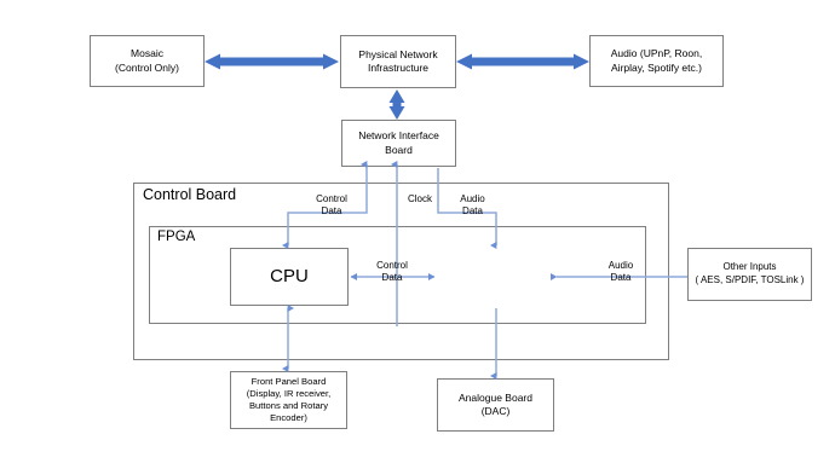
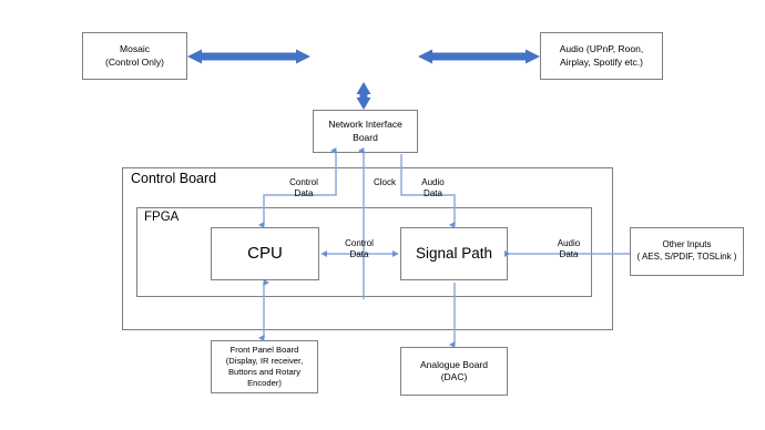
  Control Board
  FPGA
  Mosaic
  (Control Only)
- Physical Network
- Infrastructure
  Audio (UPnP, Roon,
  Airplay, Spotify etc.)
  Network Interface
  Board
  CPU
+ Signal Path
  Other Inputs
  ( AES, S/PDIF, TOSLink )
  Front Panel Board
  (Display, IR receiver,
  Buttons and Rotary
  Encoder)
  Analogue Board
  (DAC)
  Control
  Data
  Clock
  Audio
  Data
  Control
  Data
  Audio
  Data
